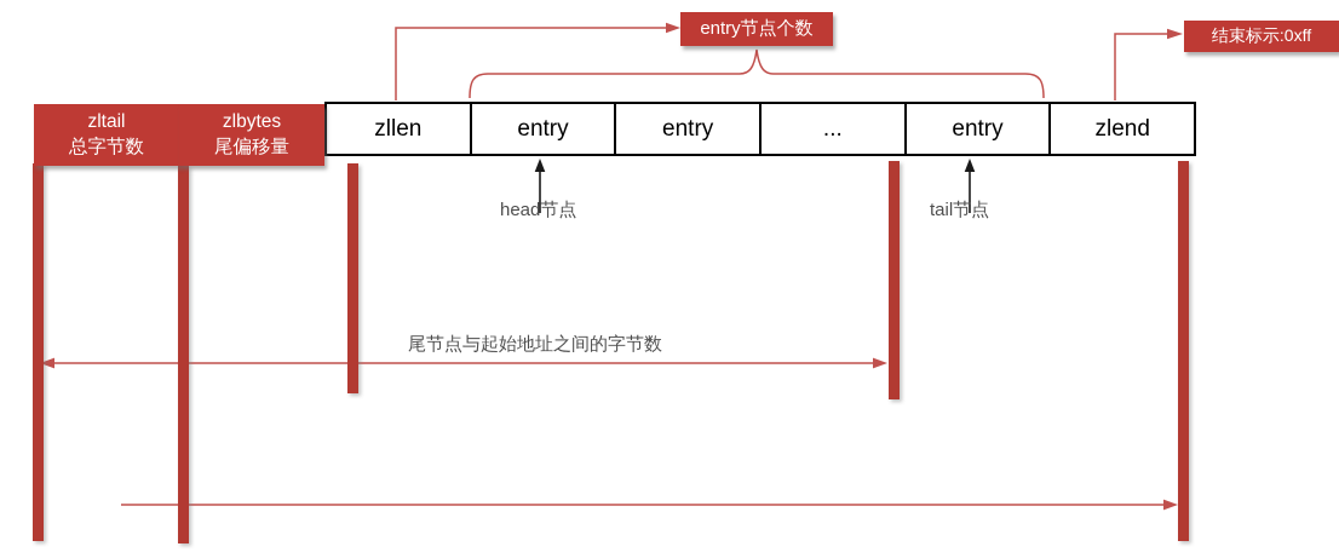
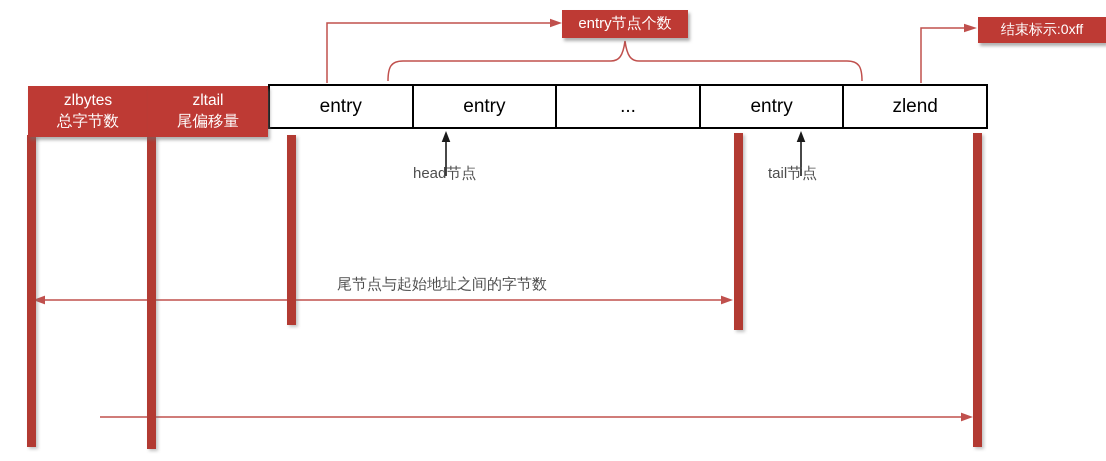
- zltail
+ zlbytes
  总字节数
- zlbytes
+ zltail
  尾偏移量
- zllen
  entry
  entry
  ...
  entry
  zlend
  entry节点个数
  结束标示:0xff
  head节点
  tail节点
  尾节点与起始地址之间的字节数
